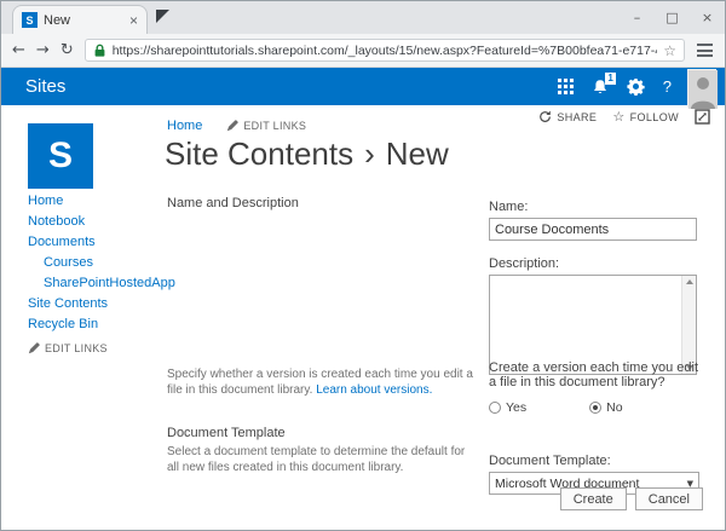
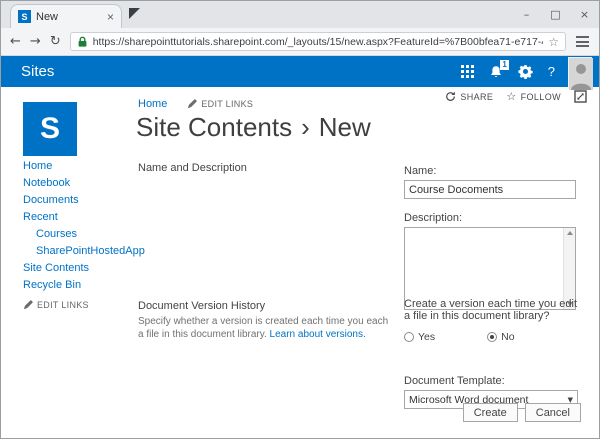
  S
  New
  ×
  –
  □
  ×
  ←
  →
  ↻
  https://sharepointtutorials.sharepoint.com/_layouts/15/new.aspx?FeatureId=%7B00bfea71-e717-
  ☆
  Sites
  1
  ?
  SHARE
  ☆
  FOLLOW
  S
  Home
  EDIT LINKS
  Site Contents › New
  Home
  Notebook
  Documents
+ Recent
  Courses
  SharePointHostedAp
  Site Contents
  Recycle Bin
  EDIT LINKS
  Name and Description
  Name:
  Course Docoments
  Description:
+ Document Version History
- Specify whether a version is created each time you edit a file in this document library. Learn about versions.
+ Specify whether a version is created each time you each a file in this document library. Learn about versions.
  Create a version each time you edit a file in this document library?
  Yes
  No
- Document Template
- Select a document template to determine the default for all new files created in this document library.
  Document Template:
  Microsoft Word document
  ▼
  Create
  Cancel
